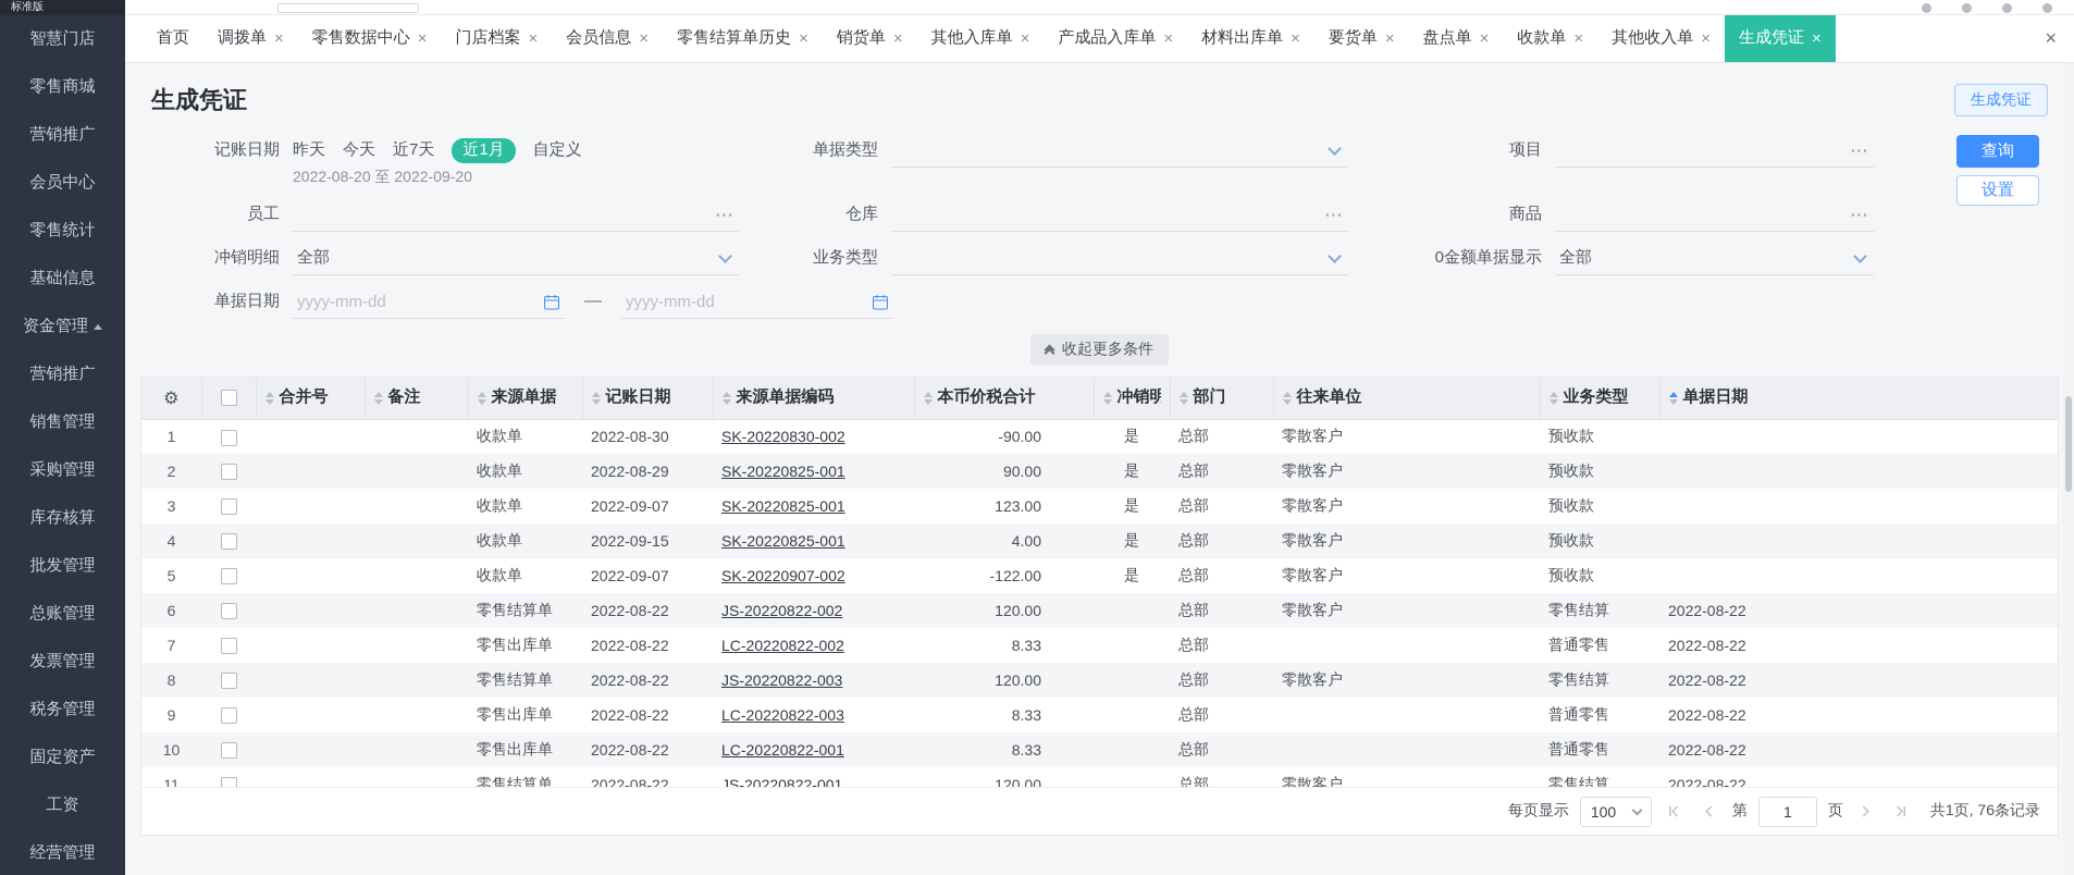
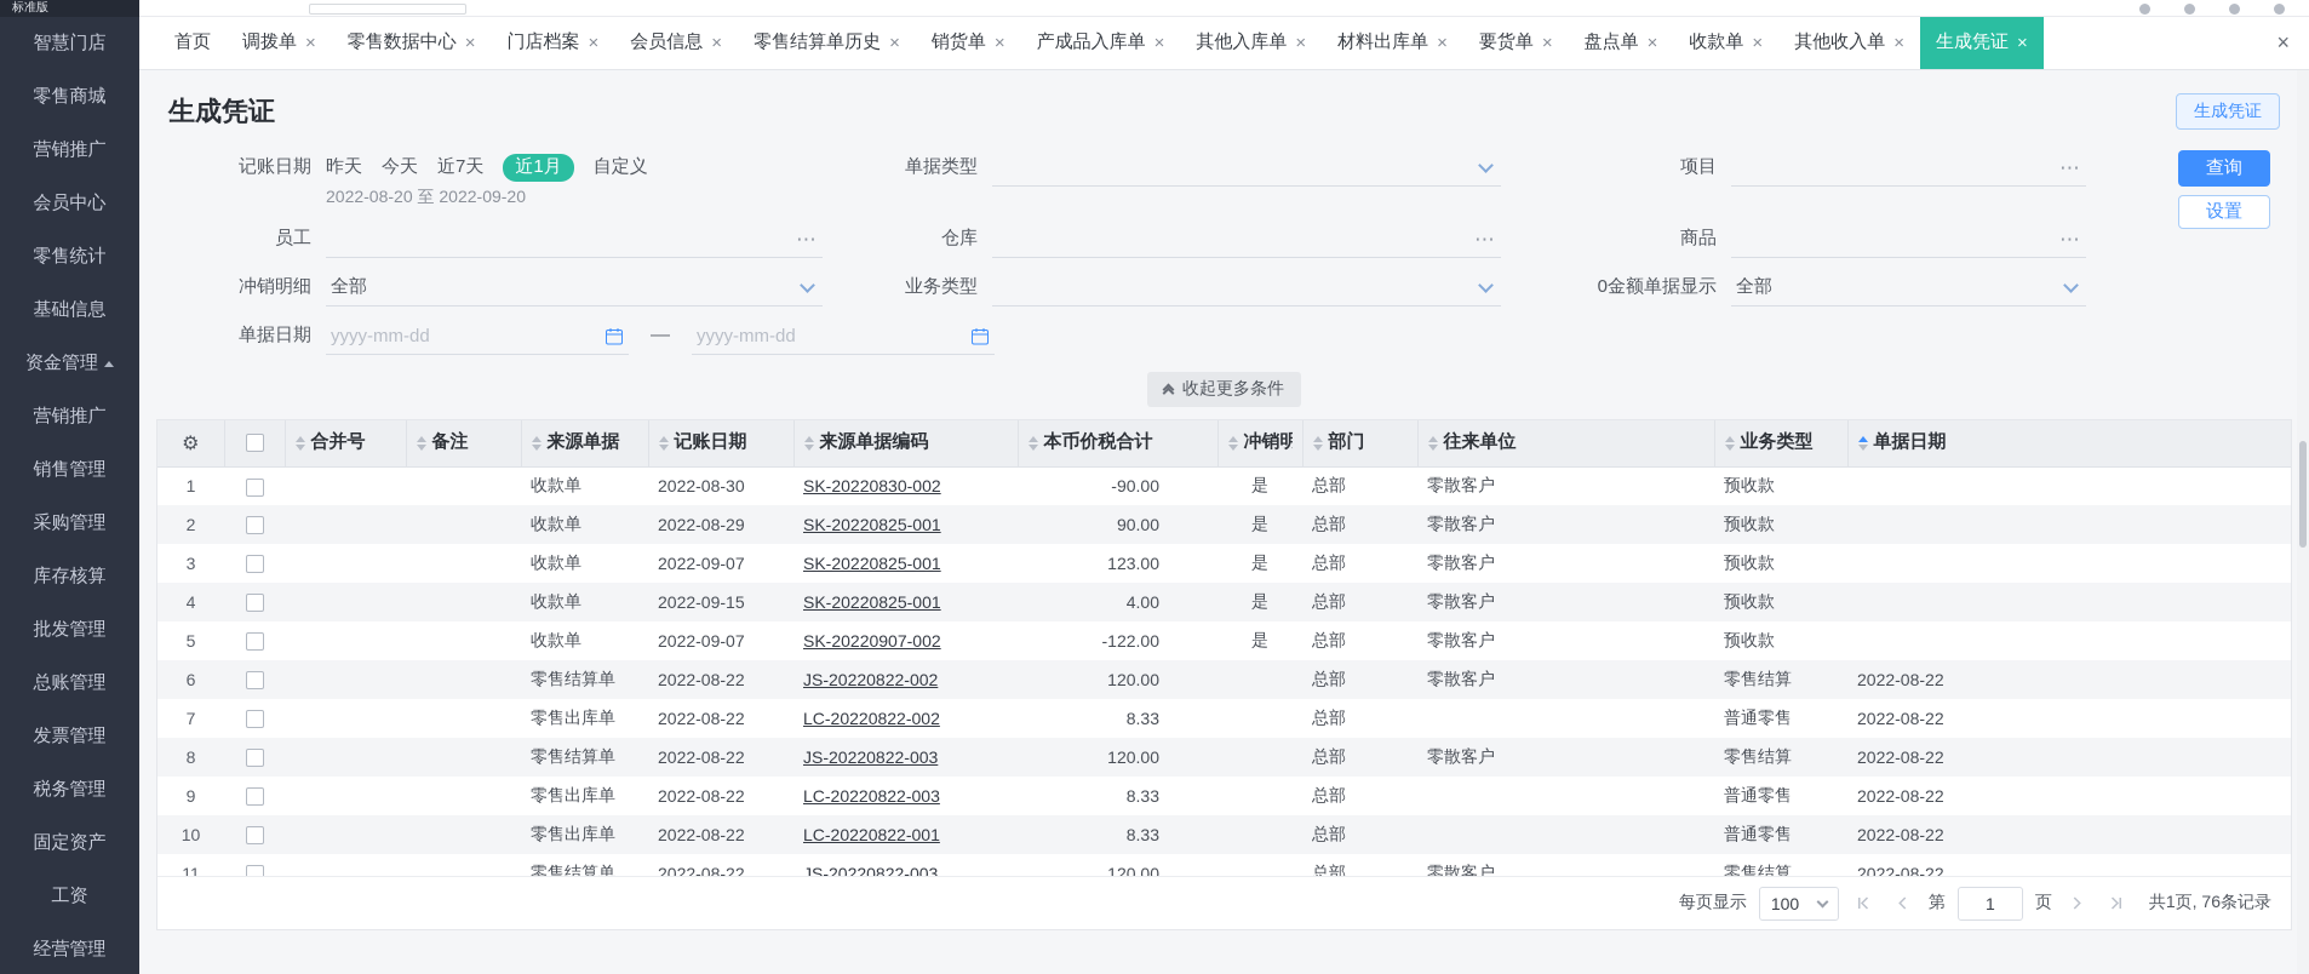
  标准版
  智慧门店
  零售商城
  营销推广
  会员中心
  零售统计
  基础信息
  资金管理
  营销推广
  销售管理
  采购管理
  库存核算
  批发管理
  总账管理
  发票管理
  税务管理
  固定资产
  工资
  经营管理
  首页
  调拨单
  ×
  零售数据中心
  ×
  门店档案
  ×
  会员信息
  ×
  零售结算单历史
  ×
  销货单
  ×
- 其他入库单
+ 产成品入库单
  ×
- 产成品入库单
+ 其他入库单
  ×
  材料出库单
  ×
  要货单
  ×
  盘点单
  ×
  收款单
  ×
  其他收入单
  ×
  生成凭证
  ×
  ×
  生成凭证
  生成凭证
  记账日期
  昨天
  今天
  近7天
  近1月
  自定义
  2022-08-20 至 2022-09-20
  单据类型
  项目
  ⋯
  员工
  ⋯
  仓库
  ⋯
  商品
  ⋯
  冲销明细
  全部
  业务类型
  0金额单据显示
  全部
  单据日期
  yyyy-mm-dd
  —
  yyyy-mm-dd
  查询
  设置
  收起更多条件
  ⚙		合并号	备注	来源单据	记账日期	来源单据编码	本币价税合计	冲销明	部门	往来单位	业务类型	单据日期
  1				收款单	2022-08-30	SK-20220830-002	-90.00	是	总部	零散客户	预收款
  2				收款单	2022-08-29	SK-20220825-001	90.00	是	总部	零散客户	预收款
  3				收款单	2022-09-07	SK-20220825-001	123.00	是	总部	零散客户	预收款
  4				收款单	2022-09-15	SK-20220825-001	4.00	是	总部	零散客户	预收款
  5				收款单	2022-09-07	SK-20220907-002	-122.00	是	总部	零散客户	预收款
  6				零售结算单	2022-08-22	JS-20220822-002	120.00		总部	零散客户	零售结算	2022-08-22
  7				零售出库单	2022-08-22	LC-20220822-002	8.33		总部		普通零售	2022-08-22
  8				零售结算单	2022-08-22	JS-20220822-003	120.00		总部	零散客户	零售结算	2022-08-22
  9				零售出库单	2022-08-22	LC-20220822-003	8.33		总部		普通零售	2022-08-22
  10				零售出库单	2022-08-22	LC-20220822-001	8.33		总部		普通零售	2022-08-22
- 11				零售结算单	2022-08-22	JS-20220822-001	120.00		总部	零散客户	零售结算	2022-08-22
+ 11				零售结算单	2022-08-22	JS-20220822-003	120.00		总部	零散客户	零售结算	2022-08-22
  每页显示
  100
  第
  1
  页
  共1页, 76条记录
